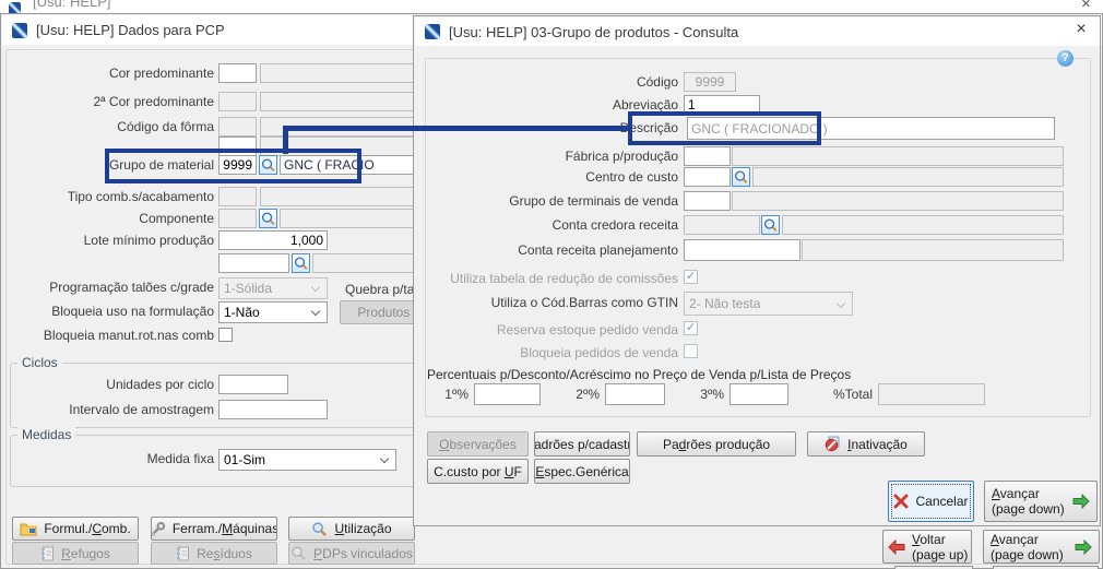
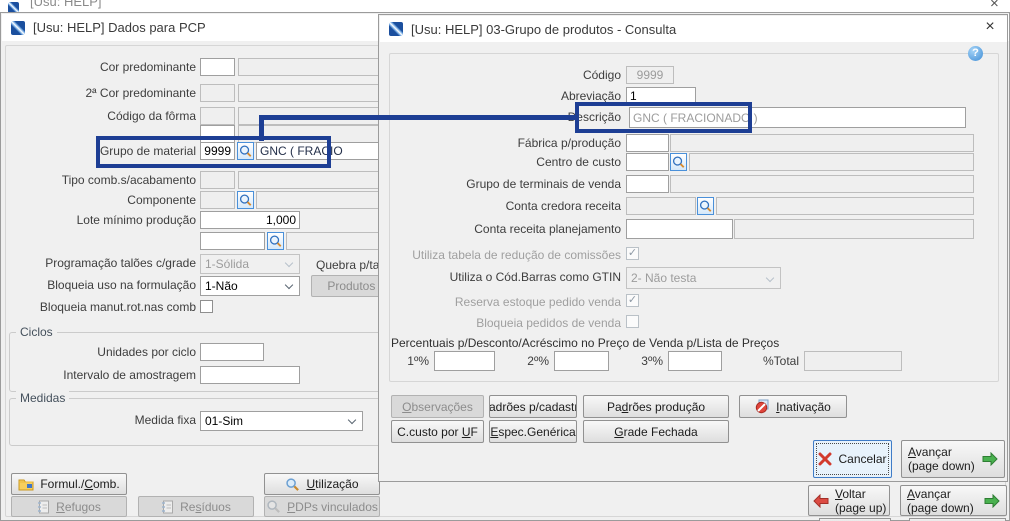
  [Usu: HELP]
  ×
  [Usu: HELP] Dados para PCP
  Cor predominante
  2ª Cor predominante
  Código da fôrma
  Grupo de material
  9999
  GNC ( FRACIO
  Tipo comb.s/acabamento
  Componente
  Lote mínimo produção
  1,000
  Programação talões c/grade
  1-Sólida
  Quebra p/ta
  Bloqueia uso na formulação
  1-Não
  Produtos
  Bloqueia manut.rot.nas comb
  Ciclos
  Unidades por ciclo
  Intervalo de amostragem
  Medidas
  Medida fixa
  01-Sim
  Formul./Comb.
- Ferram./Máquinas
  Utilização
  Refugos
  Resíduos
  PDPs vinculados
  Voltar
  (page up)
  Avançar
  (page down)
  [Usu: HELP] 03-Grupo de produtos - Consulta
  ×
  ?
  Código
  9999
  Abreviação
  1
  escrição
  GNC ( FRACIONADO )
  Fábrica p/produção
  Centro de custo
  Grupo de terminais de venda
  Conta credora receita
  Conta receita planejamento
  Utiliza tabela de redução de comissões
  ✓
  Utiliza o Cód.Barras como GTIN
  2- Não testa
  Reserva estoque pedido venda
  ✓
  Bloqueia pedidos de venda
  Percentuais p/Desconto/Acréscimo no Preço de Venda p/Lista de Preços
  1º%
  2º%
  3º%
  %Total
  Observações
  adrões p/cadast
  Padrões produção
  Inativação
  C.custo por UF
  Espec.Genérica
+ Grade Fechada
  Cancelar
  Avançar
  (page down)
